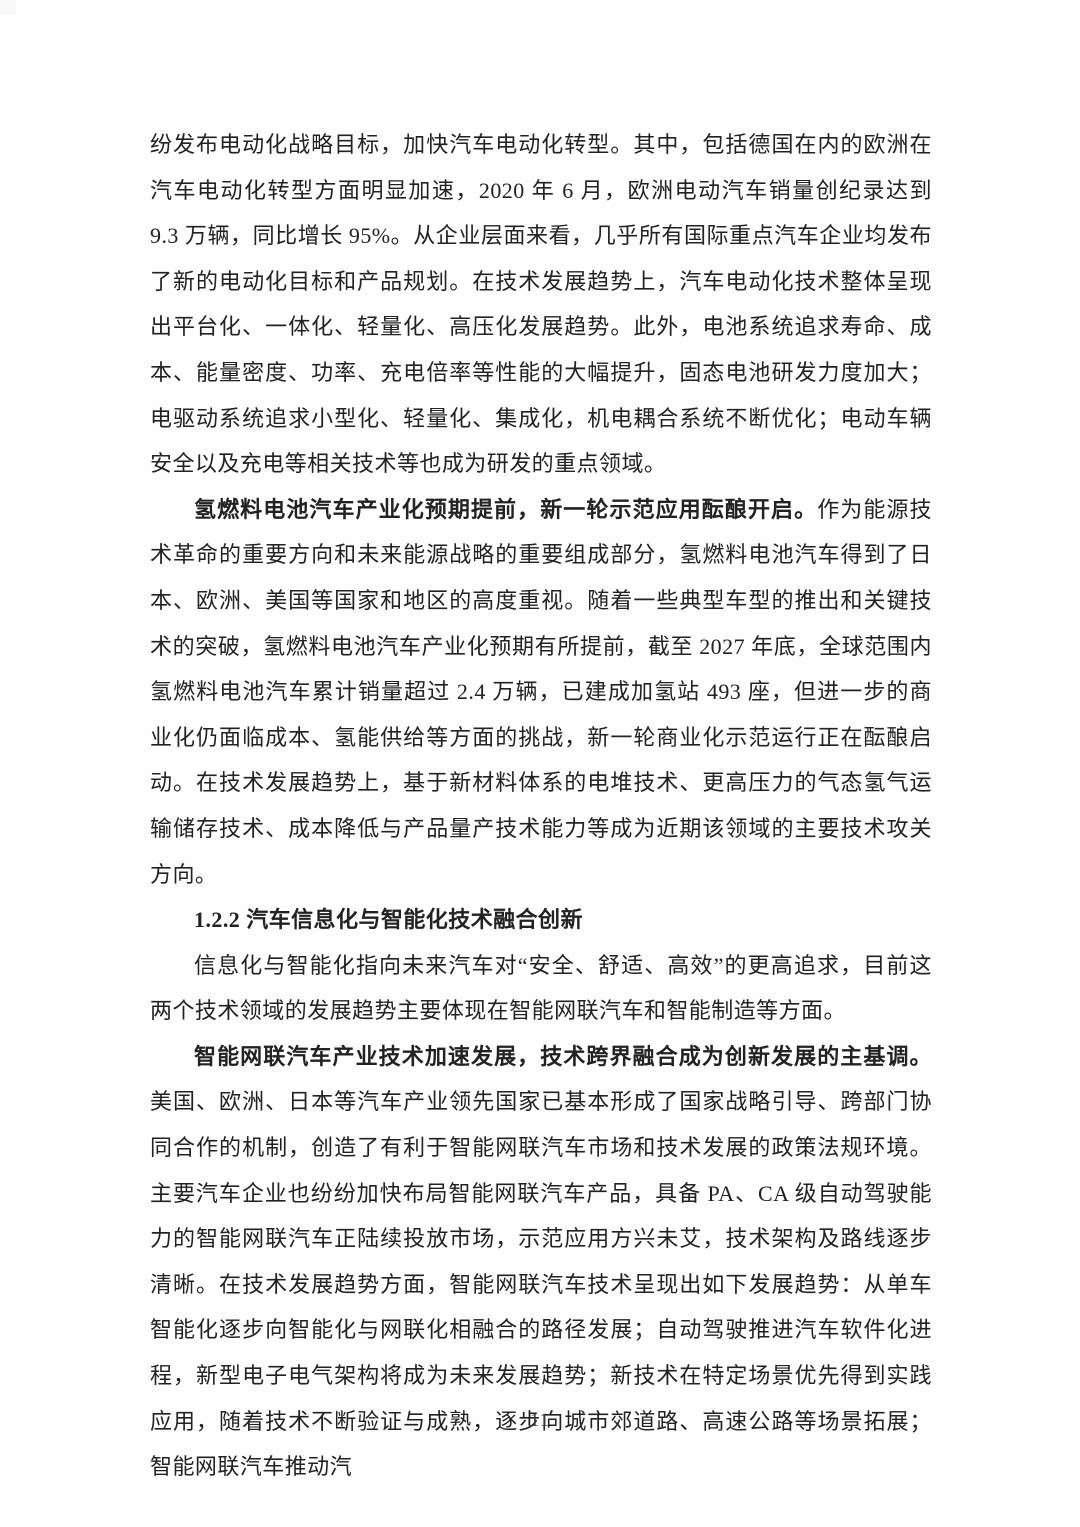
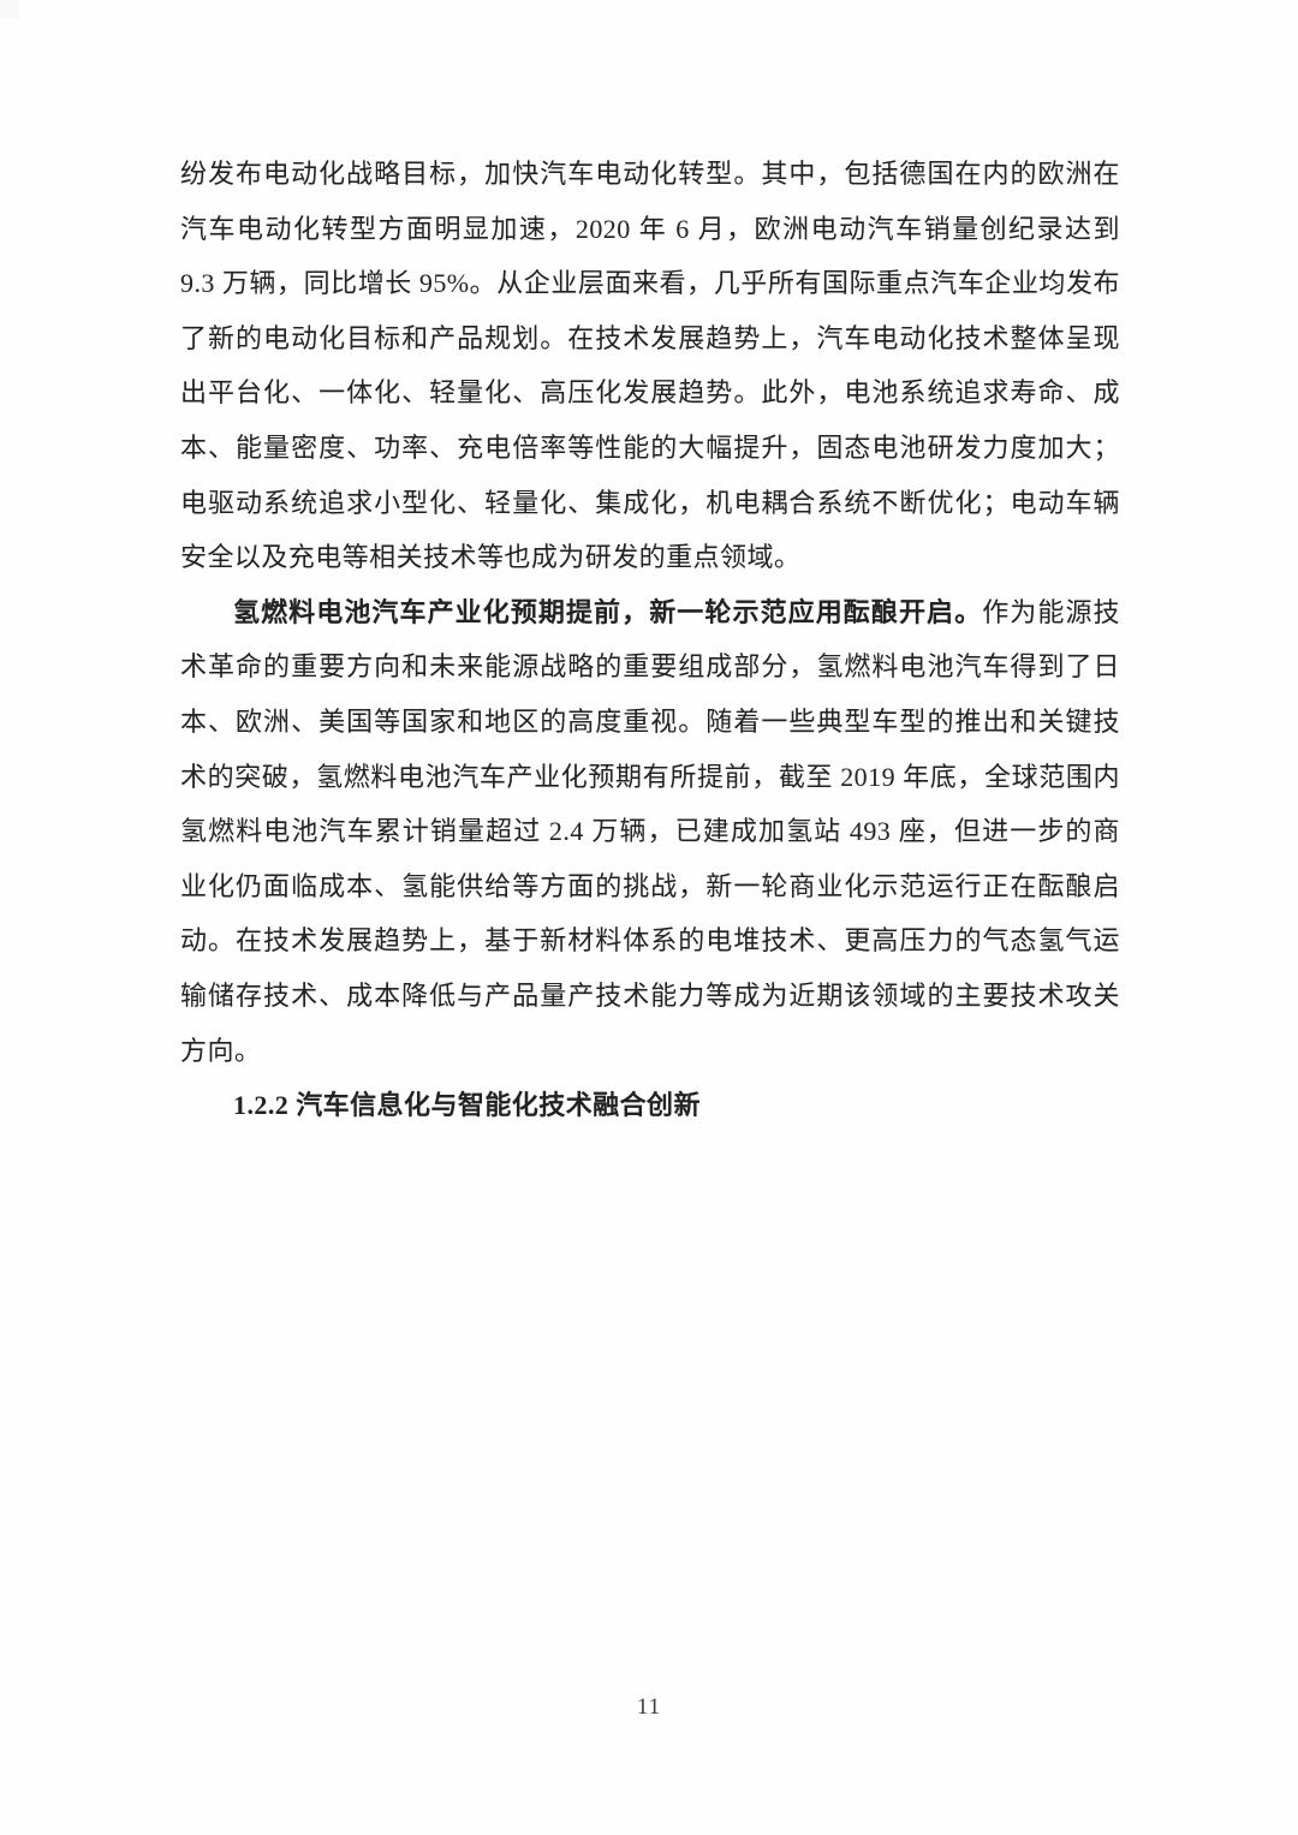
  纷发布电动化战略目标，加快汽车电动化转型。其中，包括德国在内的欧洲在汽车电动化转型方面明显加速，2020 年 6 月，欧洲电动汽车销量创纪录达到 9.3 万辆，同比增长 95%。从企业层面来看，几乎所有国际重点汽车企业均发布了新的电动化目标和产品规划。在技术发展趋势上，汽车电动化技术整体呈现出平台化、一体化、轻量化、高压化发展趋势。此外，电池系统追求寿命、成本、能量密度、功率、充电倍率等性能的大幅提升，固态电池研发力度加大；电驱动系统追求小型化、轻量化、集成化，机电耦合系统不断优化；电动车辆安全以及充电等相关技术等也成为研发的重点领域。
- 氢燃料电池汽车产业化预期提前，新一轮示范应用酝酿开启。作为能源技术革命的重要方向和未来能源战略的重要组成部分，氢燃料电池汽车得到了日本、欧洲、美国等国家和地区的高度重视。随着一些典型车型的推出和关键技术的突破，氢燃料电池汽车产业化预期有所提前，截至 2027 年底，全球范围内氢燃料电池汽车累计销量超过 2.4 万辆，已建成加氢站 493 座，但进一步的商业化仍面临成本、氢能供给等方面的挑战，新一轮商业化示范运行正在酝酿启动。在技术发展趋势上，基于新材料体系的电堆技术、更高压力的气态氢气运输储存技术、成本降低与产品量产技术能力等成为近期该领域的主要技术攻关方向。
+ 氢燃料电池汽车产业化预期提前，新一轮示范应用酝酿开启。作为能源技术革命的重要方向和未来能源战略的重要组成部分，氢燃料电池汽车得到了日本、欧洲、美国等国家和地区的高度重视。随着一些典型车型的推出和关键技术的突破，氢燃料电池汽车产业化预期有所提前，截至 2019 年底，全球范围内氢燃料电池汽车累计销量超过 2.4 万辆，已建成加氢站 493 座，但进一步的商业化仍面临成本、氢能供给等方面的挑战，新一轮商业化示范运行正在酝酿启动。在技术发展趋势上，基于新材料体系的电堆技术、更高压力的气态氢气运输储存技术、成本降低与产品量产技术能力等成为近期该领域的主要技术攻关方向。
  1.2.2 汽车信息化与智能化技术融合创新
- 信息化与智能化指向未来汽车对“安全、舒适、高效”的更高追求，目前这两个技术领域的发展趋势主要体现在智能网联汽车和智能制造等方面。
- 智能网联汽车产业技术加速发展，技术跨界融合成为创新发展的主基调。美国、欧洲、日本等汽车产业领先国家已基本形成了国家战略引导、跨部门协同合作的机制，创造了有利于智能网联汽车市场和技术发展的政策法规环境。主要汽车企业也纷纷加快布局智能网联汽车产品，具备 PA、CA 级自动驾驶能力的智能网联汽车正陆续投放市场，示范应用方兴未艾，技术架构及路线逐步清晰。在技术发展趋势方面，智能网联汽车技术呈现出如下发展趋势：从单车智能化逐步向智能化与网联化相融合的路径发展；自动驾驶推进汽车软件化进程，新型电子电气架构将成为未来发展趋势；新技术在特定场景优先得到实践应用，随着技术不断验证与成熟，逐步向城市郊道路、高速公路等场景拓展；智能网联汽车推动汽
  11
